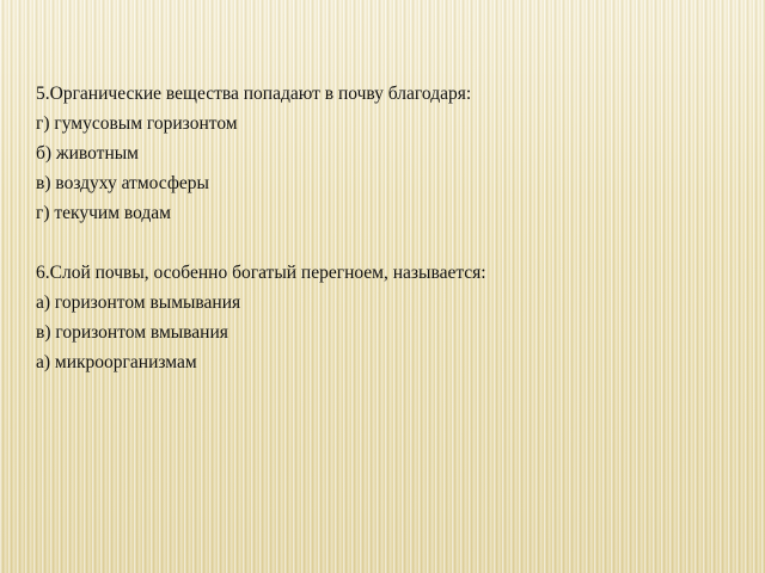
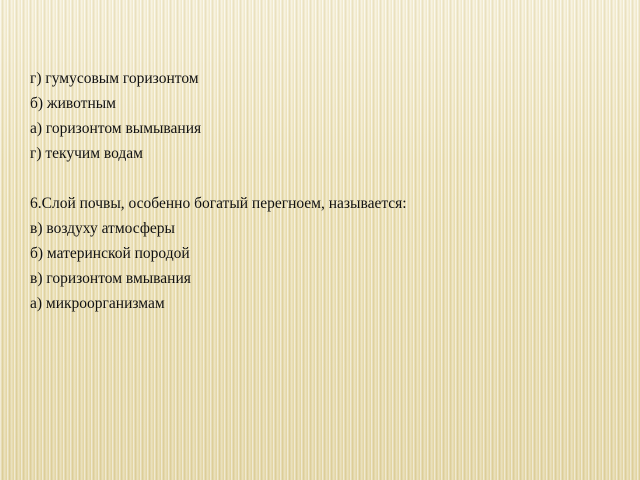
- 5.Органические вещества попадают в почву благодаря:
  г) гумусовым горизонтом
  б) животным
- в) воздуху атмосферы
+ а) горизонтом вымывания
  г) текучим водам
  6.Слой почвы, особенно богатый перегноем, называется:
- а) горизонтом вымывания
+ в) воздуху атмосферы
+ б) материнской породой
  в) горизонтом вмывания
  а) микроорганизмам
